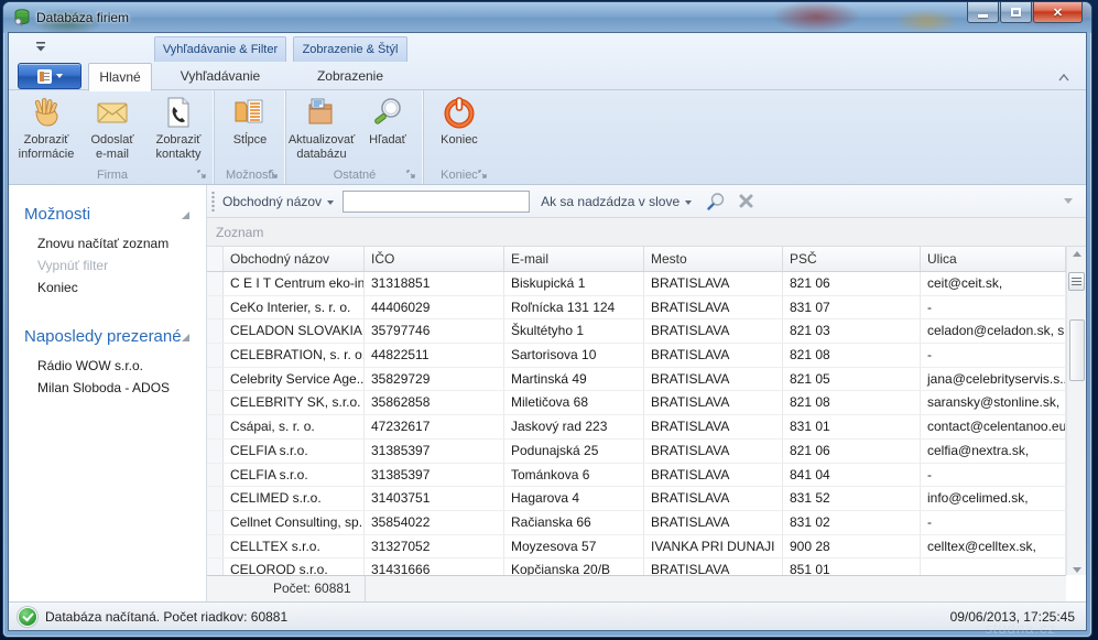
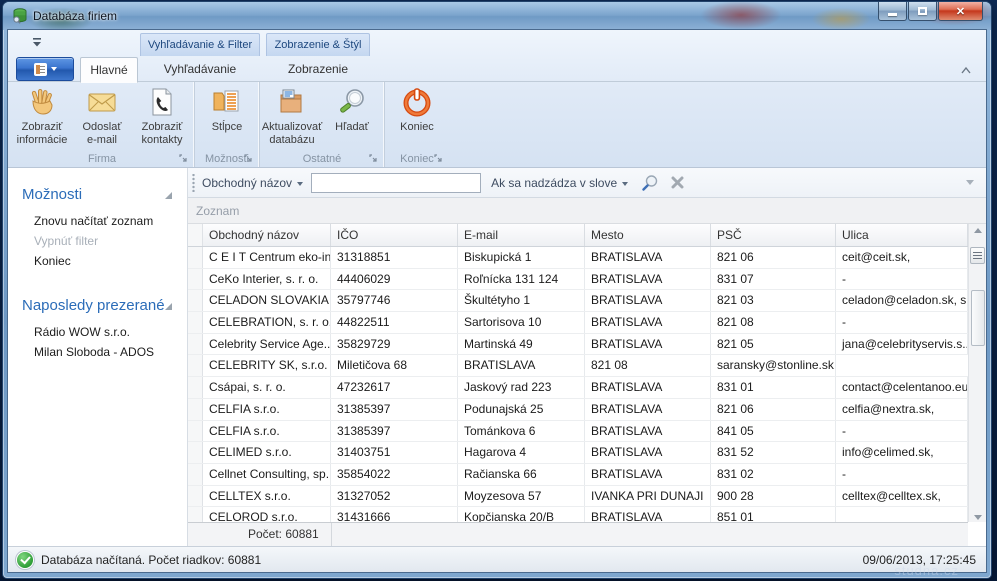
  Databáza firiem
  ✕
  Vyhľadávanie & Filter
  Zobrazenie & Štýl
  Hlavné
  Vyhľadávanie
  Zobrazenie
  Zobraziť
  informácie
  Odoslať
  e-mail
  Zobraziť
  kontakty
  Firma
  Stĺpce
  Možnost
  Aktualizovať
  databázu
  Hľadať
  Ostatné
  Koniec
  Koniec
  Možnosti
  Znovu načítať zoznam
  Vypnúť filter
  Koniec
  Naposledy prezerané
  Rádio WOW s.r.o.
  Milan Sloboda - ADOS
  Obchodný názov
  Ak sa nadzádza v slove
  Zoznam
  Obchodný názov
  IČO
  E-mail
  Mesto
  PSČ
  Ulica
  C E I T Centrum eko-in
  31318851
  Biskupická 1
  BRATISLAVA
  821 06
  ceit@ceit.sk,
  CeKo Interier, s. r. o.
  44406029
  Roľnícka 131 124
  BRATISLAVA
  831 07
  -
  CELADON SLOVAKIA
  35797746
  Škultétyho 1
  BRATISLAVA
  821 03
  celadon@celadon.sk, s
  CELEBRATION, s. r. o.
  44822511
  Sartorisova 10
  BRATISLAVA
  821 08
  -
  Celebrity Service Age..
  35829729
  Martinská 49
  BRATISLAVA
  821 05
  jana@celebrityservis.s.
  CELEBRITY SK, s.r.o.
- 35862858
  Miletičova 68
  BRATISLAVA
  821 08
  saransky@stonline.sk,
  Csápai, s. r. o.
  47232617
  Jaskový rad 223
  BRATISLAVA
  831 01
  contact@celentanoo.eu
  CELFIA s.r.o.
  31385397
  Podunajská 25
  BRATISLAVA
  821 06
  celfia@nextra.sk,
  CELFIA s.r.o.
  31385397
  Tománkova 6
  BRATISLAVA
- 841 04
+ 841 05
  -
  CELIMED s.r.o.
  31403751
  Hagarova 4
  BRATISLAVA
  831 52
  info@celimed.sk,
  Cellnet Consulting, sp..
  35854022
  Račianska 66
  BRATISLAVA
  831 02
  -
  CELLTEX s.r.o.
  31327052
  Moyzesova 57
  IVANKA PRI DUNAJI
  900 28
  celltex@celltex.sk,
  CELOROD s.r.o.
  31431666
  Kopčianska 20/B
  BRATISLAVA
  851 01
  Počet: 60881
  Databáza načítaná. Počet riadkov: 60881
  09/06/2013, 17:25:45
  studna.cz
